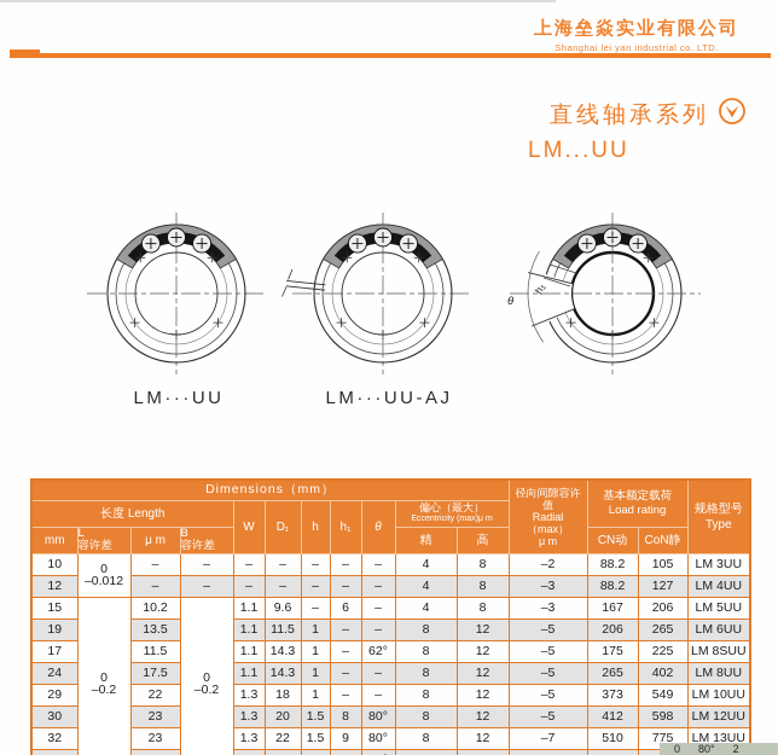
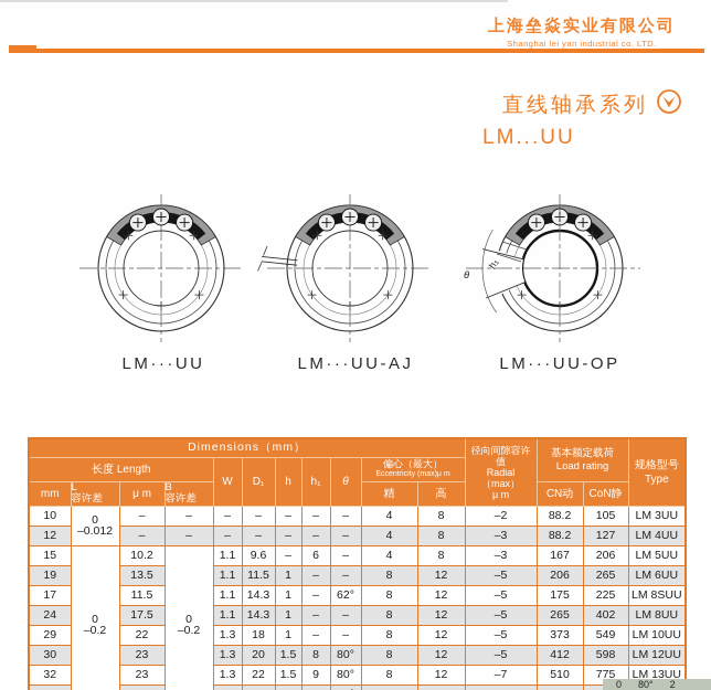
  上海垒焱实业有限公司
  Shanghai lei yan industrial co. LTD.
  直线轴承系列
  LM...UU
  LM···UU
  LM···UU-AJ
  θ
+ LM···UU-OP
  Dimensions（mm）	径向间隙容许 值 Radial （max） μ m	基本额定载荷 Load rating	规格型号 Type
  mm	L容许差	μ m	B容许差	精	高	CN动	CoN静
  10	0–0.012	–	–	–	–	–	–	–	4	8	–2	88.2	105	LM 3UU
  12	–	–	–	–	–	–	–	4	8	–3	88.2	127	LM 4UU
  15	0–0.2	10.2	0–0.2	1.1	9.6	–	6	–	4	8	–3	167	206	LM 5UU
  19	13.5	1.1	11.5	1	–	–	8	12	–5	206	265	LM 6UU
  17	11.5	1.1	14.3	1	–	62°	8	12	–5	175	225	LM 8SUU
  24	17.5	1.1	14.3	1	–	–	8	12	–5	265	402	LM 8UU
  29	22	1.3	18	1	–	–	8	12	–5	373	549	LM 10UU
  30	23	1.3	20	1.5	8	80°	8	12	–5	412	598	LM 12UU
  32	23	1.3	22	1.5	9	80°	8	12	–7	510	775	LM 13UU
  0
  80°
  2
